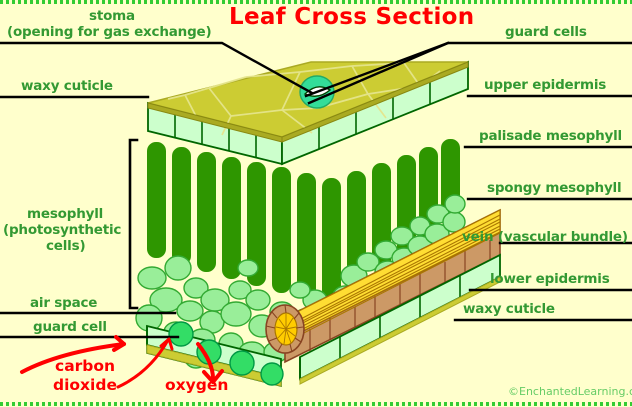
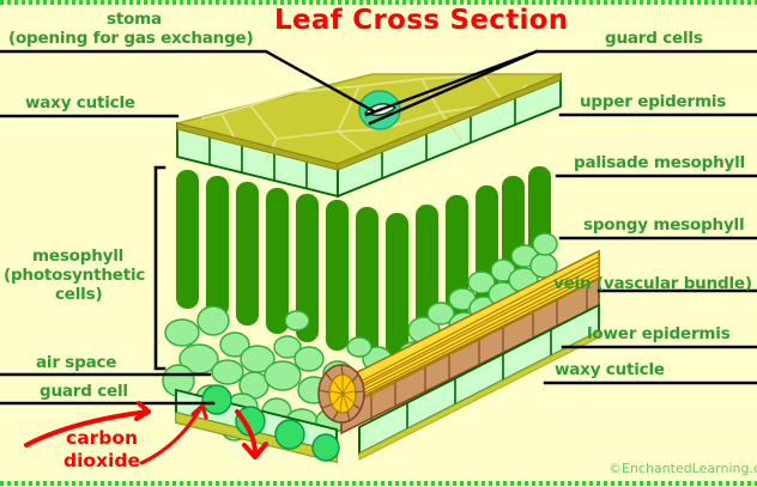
  Leaf Cross Section
  stoma
  (opening for gas exchange)
  waxy cuticle
  mesophyll
  (photosynthetic
  cells)
  air space
  guard cell
  guard cells
  upper epidermis
  palisade mesophyll
  spongy mesophyll
  vein (vascular bundle)
  lower epidermis
  waxy cuticle
  carbon
  dioxide
- oxygen
  ©EnchantedLearning.
